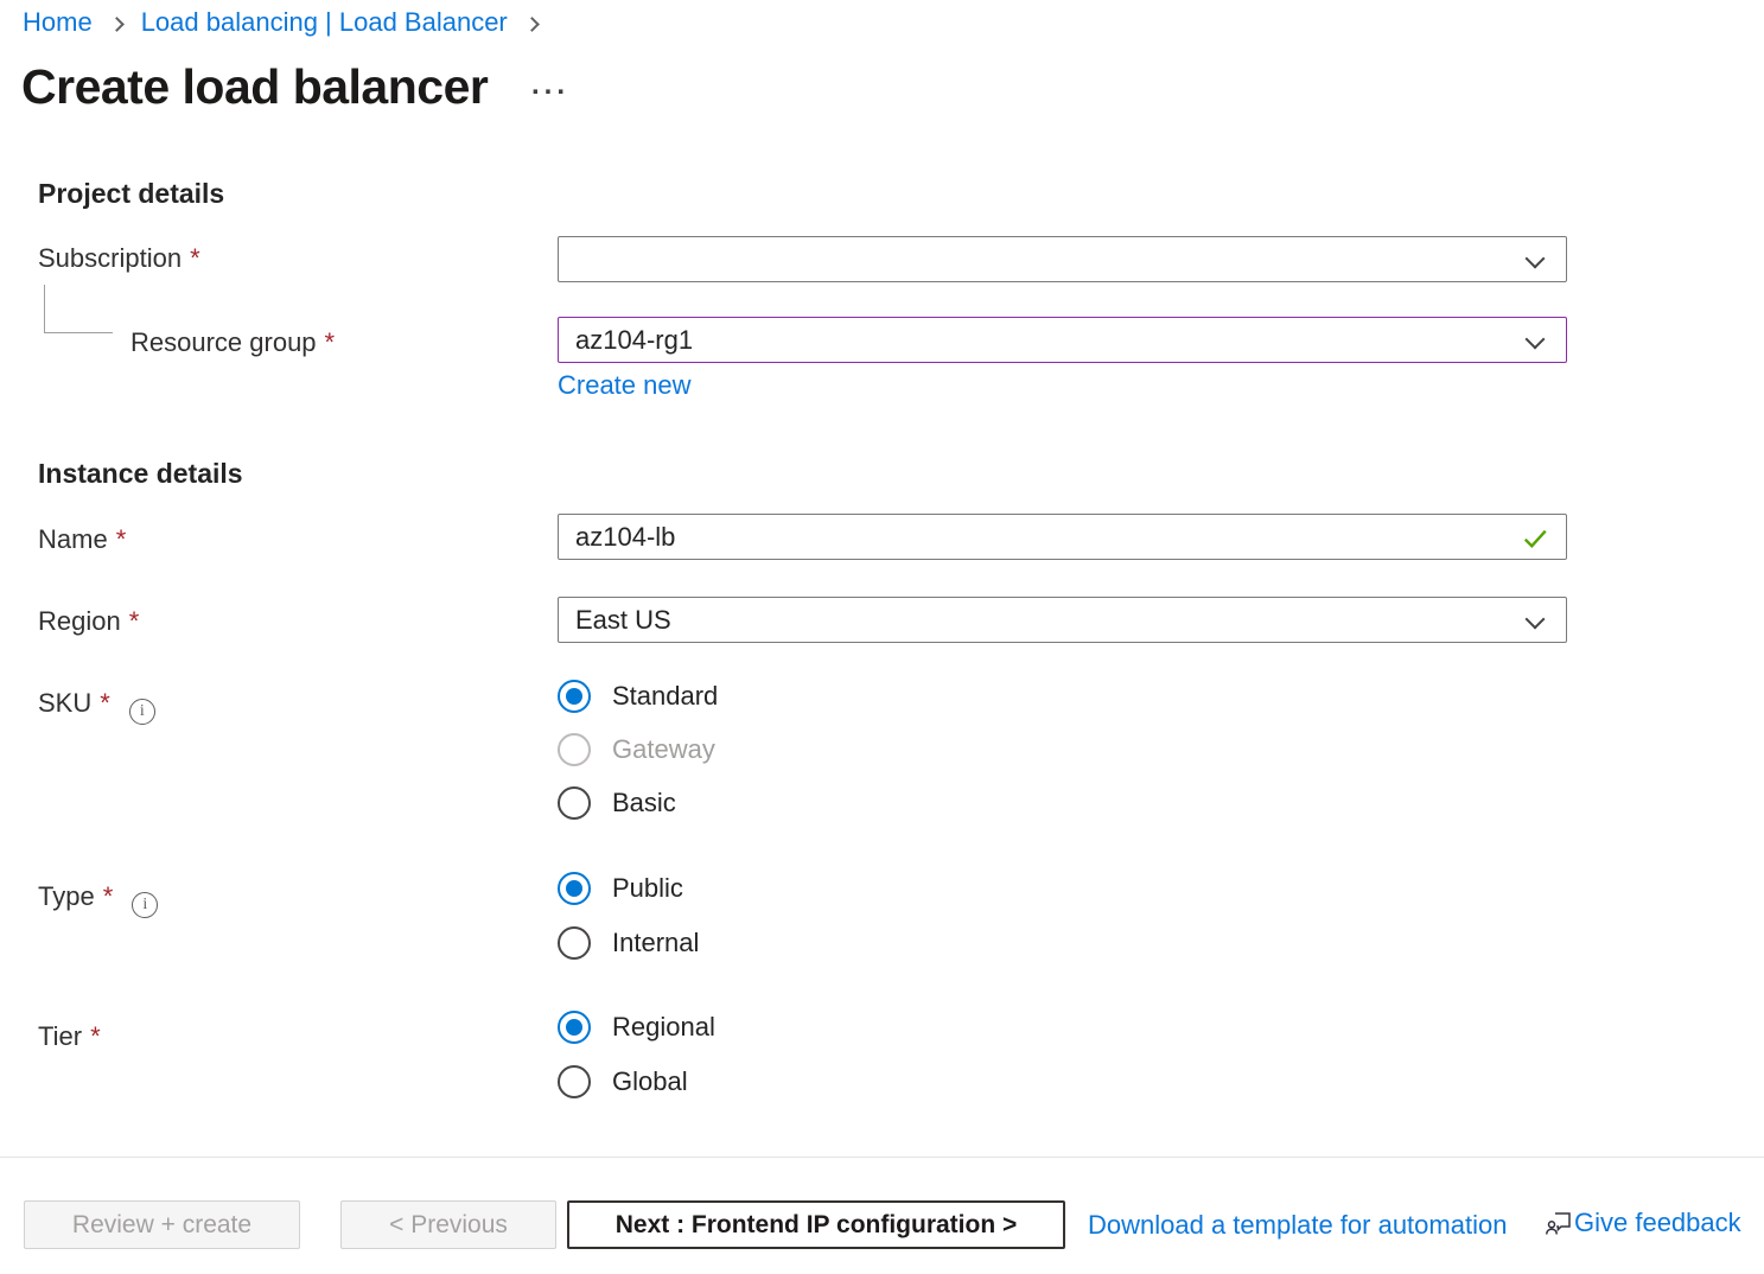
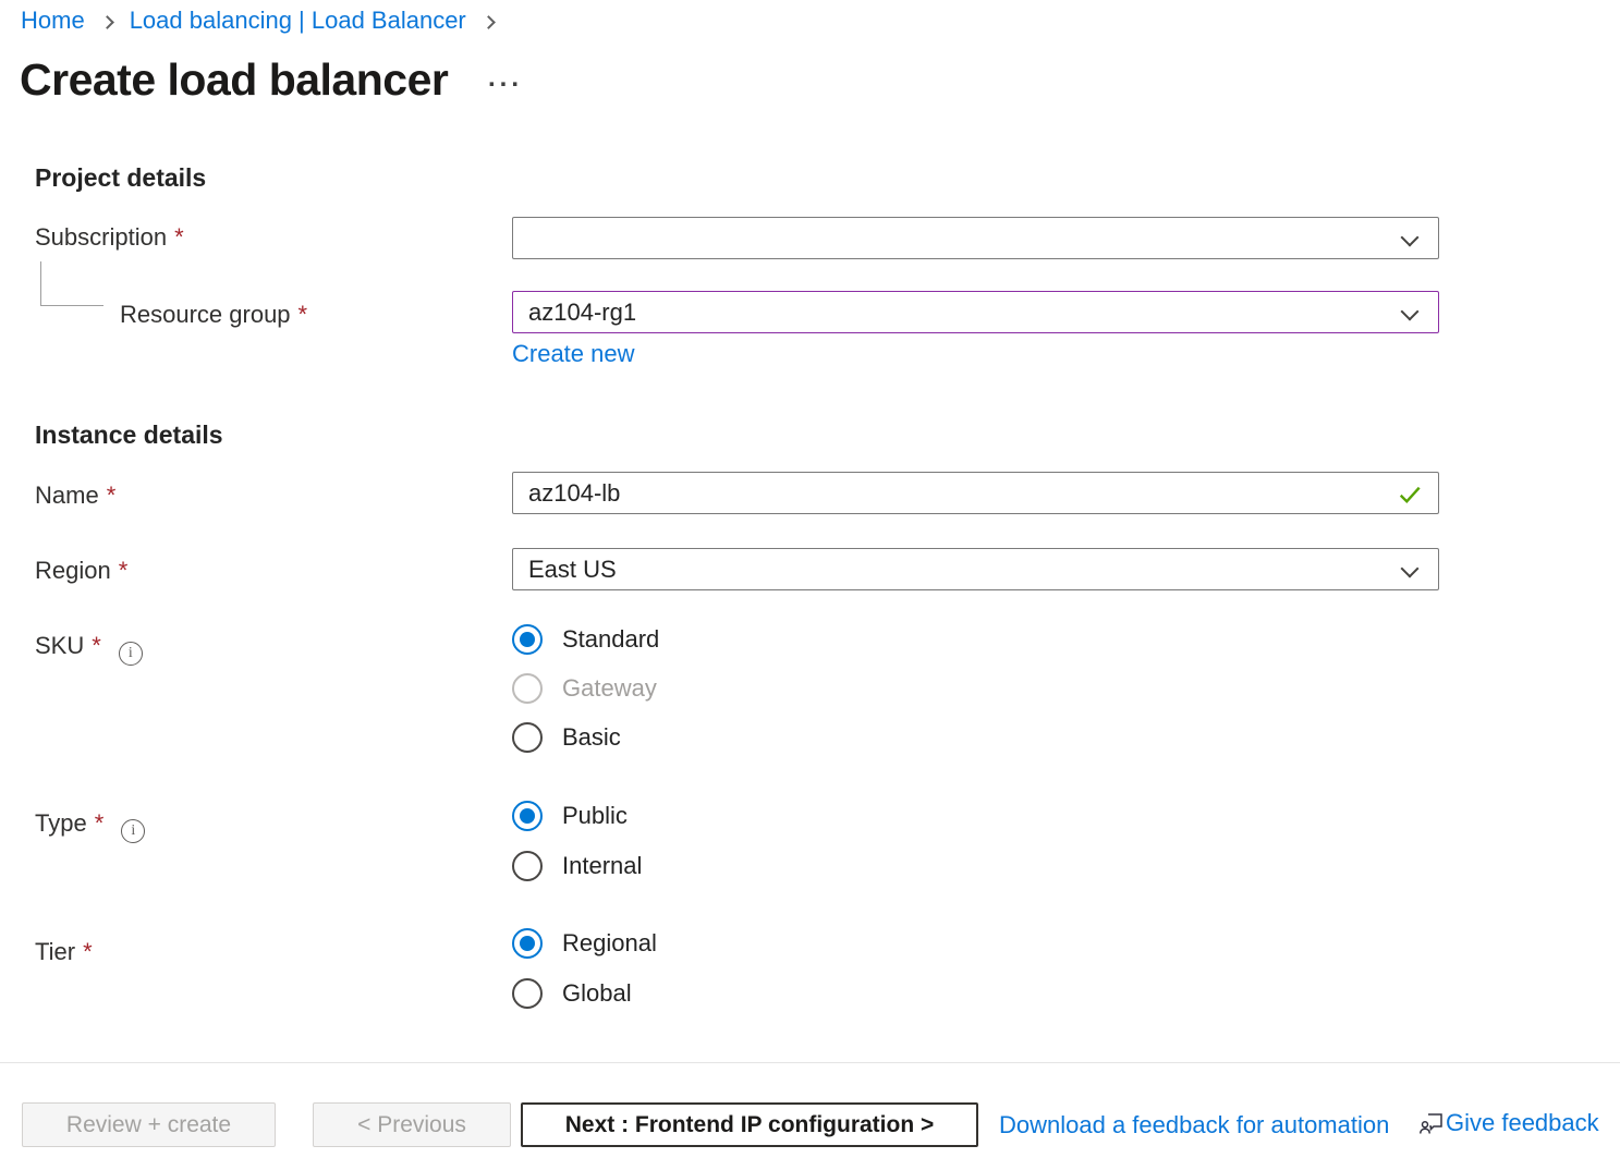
  Home
  Load balancing | Load Balancer
  Create load balancer
  ...
  Project details
  Subscription *
  Resource group *
  az104-rg1
  Create new
  Instance details
  Name *
  az104-lb
  Region *
  East US
  SKU *
  Standard
  Gateway
  Basic
  Type *
  Public
  Internal
  Tier *
  Regional
  Global
  Review + create
  < Previous
  Next : Frontend IP configuration >
- Download a template for automation
+ Download a feedback for automation
  Give feedback
